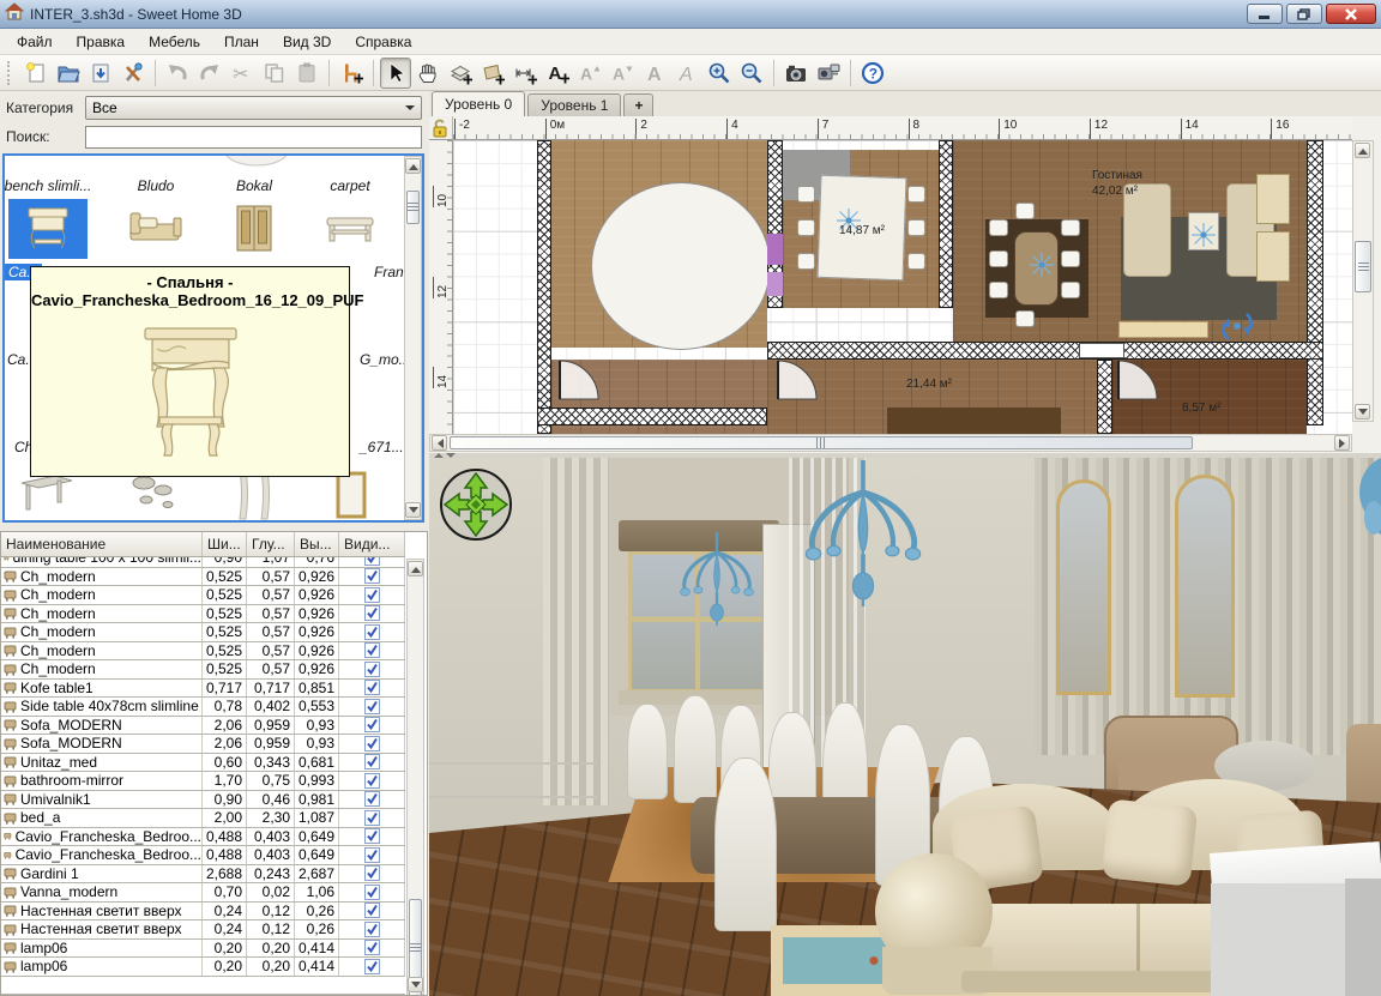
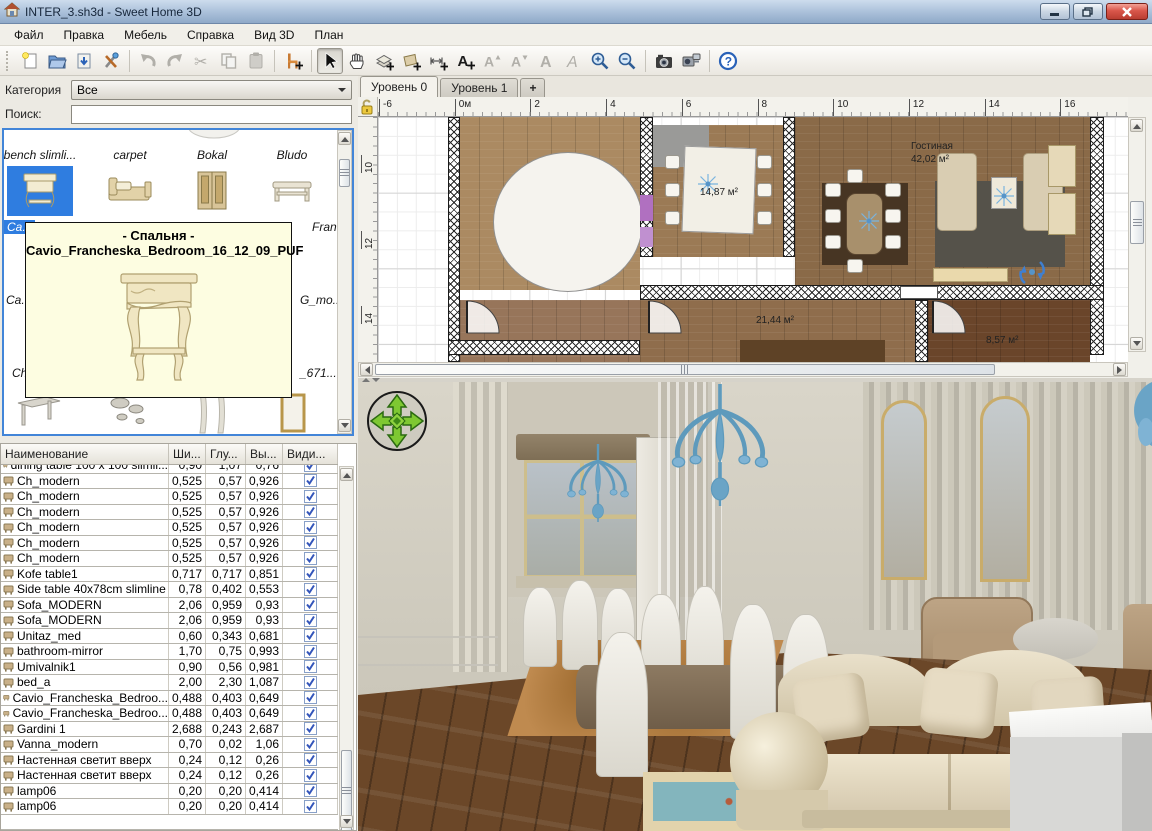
  INTER_3.sh3d - Sweet Home 3D
  Файл
  Правка
  Мебель
- План
+ Справка
  Вид 3D
- Справка
+ План
  ✂
  A
  A
  A
  A
  A
  ?
  Категория
  Все
  Поиск:
  bench slimli...
- Bludo
+ carpet
  Bokal
- carpet
+ Bludo
  G_mo.
  _671...
  - Спальня -
  Cavio_Francheska_Bedroom_16_12_09_PUF
  Наименование
  Ши...
  Глу...
  Вы...
  Види...
  dining table 100 x 100 slimli...
  0,90
  1,07
  0,76
  Ch_modern
  0,525
  0,57
  0,926
  Ch_modern
  0,525
  0,57
  0,926
  Ch_modern
  0,525
  0,57
  0,926
  Ch_modern
  0,525
  0,57
  0,926
  Ch_modern
  0,525
  0,57
  0,926
  Ch_modern
  0,525
  0,57
  0,926
  Kofe table1
  0,717
  0,717
  0,851
  Side table 40x78cm slimline
  0,78
  0,402
  0,553
  Sofa_MODERN
  2,06
  0,959
  0,93
  Sofa_MODERN
  2,06
  0,959
  0,93
  Unitaz_med
  0,60
  0,343
  0,681
  bathroom-mirror
  1,70
  0,75
  0,993
  Umivalnik1
  0,90
- 0,46
+ 0,56
  0,981
  bed_a
  2,00
  2,30
  1,087
  Cavio_Francheska_Bedroo...
  0,488
  0,403
  0,649
  Cavio_Francheska_Bedroo...
  0,488
  0,403
  0,649
  Gardini 1
  2,688
  0,243
  2,687
  Vanna_modern
  0,70
  0,02
  1,06
  Настенная светит вверх
  0,24
  0,12
  0,26
  Настенная светит вверх
  0,24
  0,12
  0,26
  lamp06
  0,20
  0,20
  0,414
  lamp06
  0,20
  0,20
  0,414
  Уровень 0
  Уровень 1
  +
- -2
+ -6
  0м
  2
  4
- 7
+ 6
  8
  10
  12
  14
  16
  Гостиная
  42,02 м²
  14,87 м²
  21,44 м²
  8,57 м²
